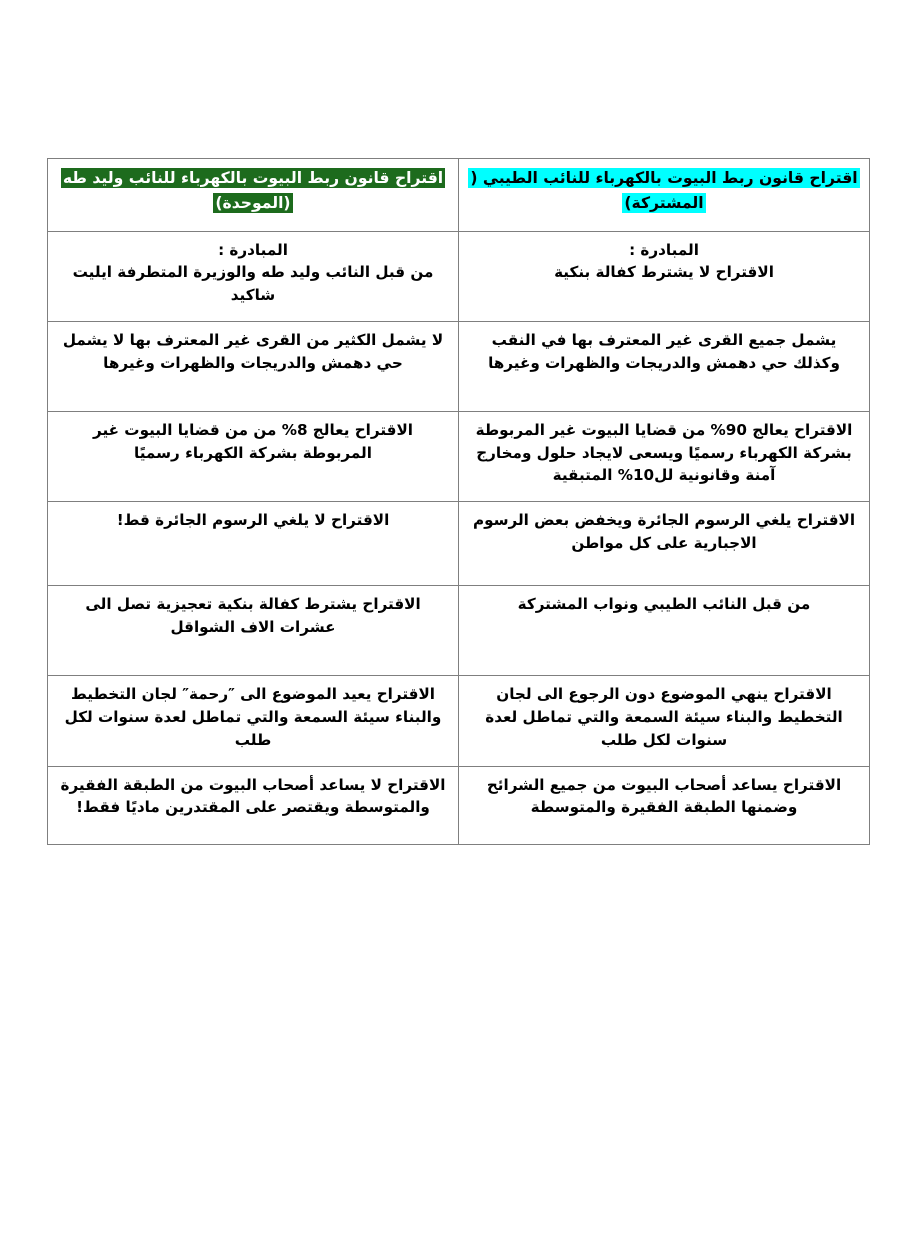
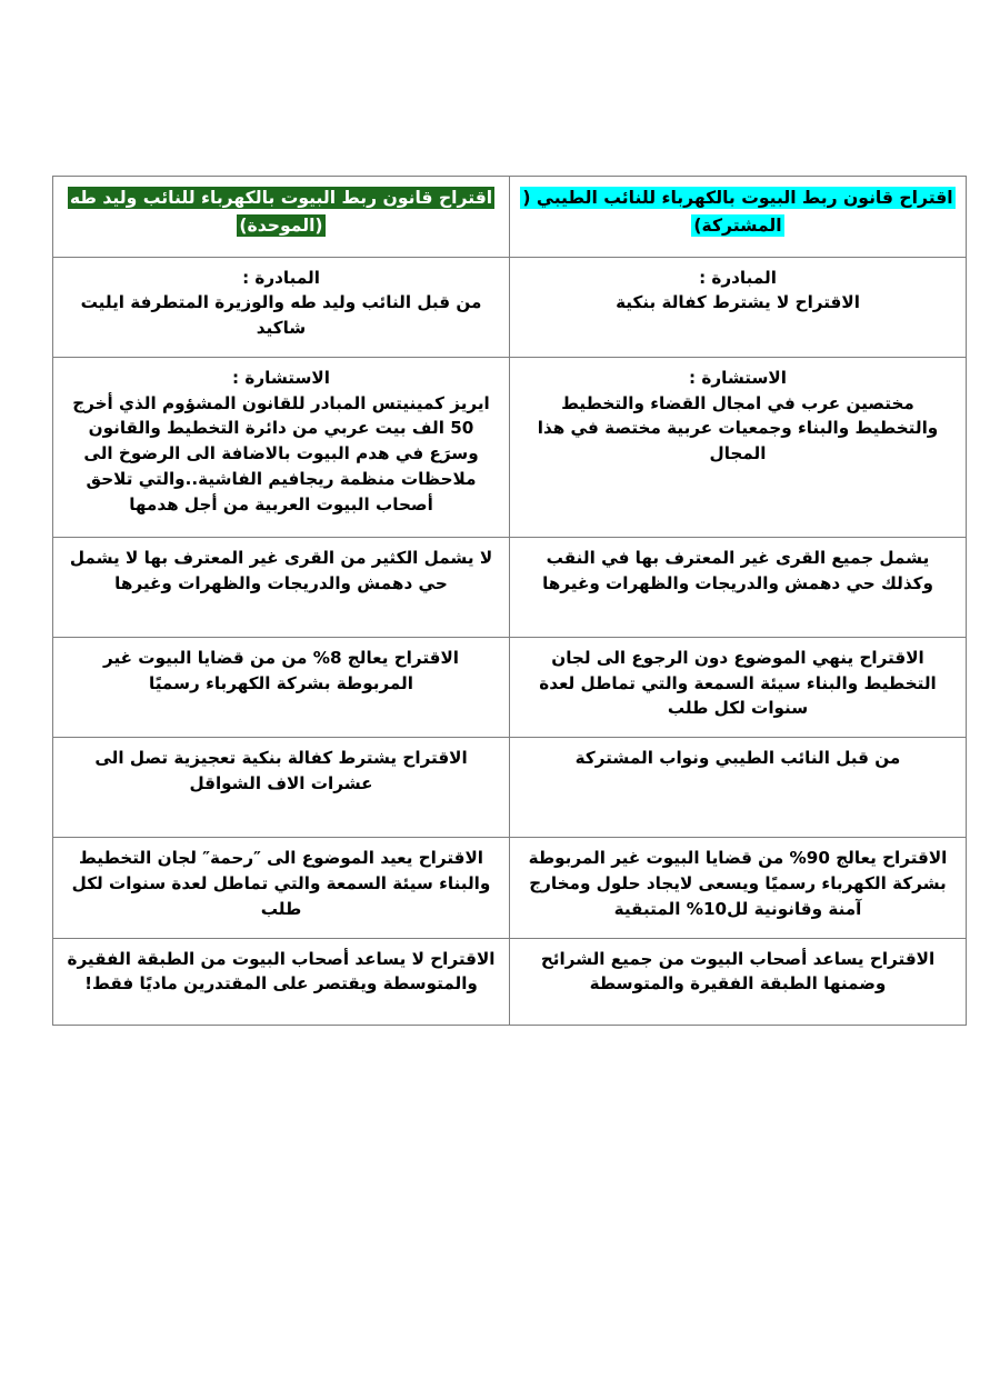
  اقتراح قانون ربط البيوت بالكهرباء للنائب الطيبي ( المشتركة)	اقتراح قانون ربط البيوت بالكهرباء للنائب وليد طه (الموحدة)
  المبادرة : الاقتراح لا يشترط كفالة بنكية	المبادرة : من قبل النائب وليد طه والوزيرة المتطرفة ايليت شاكيد
+ الاستشارة : مختصين عرب في امجال القضاء والتخطيط والتخطيط والبناء وجمعيات عربية مختصة في هذا المجال	الاستشارة : ايريز كمينيتس المبادر للقانون المشؤوم الذي أخرج 50 الف بيت عربي من دائرة التخطيط والقانون وسرَع في هدم البيوت بالاضافة الى الرضوخ الى ملاحظات منظمة ريجافيم الفاشية..والتي تلاحق أصحاب البيوت العربية من أجل هدمها
  يشمل جميع القرى غير المعترف بها في النقب وكذلك حي دهمش والدريجات والظهرات وغيرها	لا يشمل الكثير من القرى غير المعترف بها لا يشمل حي دهمش والدريجات والظهرات وغيرها
- الاقتراح يعالج 90% من قضايا البيوت غير المربوطة بشركة الكهرباء رسميًا ويسعى لايجاد حلول ومخارج آمنة وقانونية لل10% المتبقية	الاقتراح يعالج 8% من من قضايا البيوت غير المربوطة بشركة الكهرباء رسميًا
+ الاقتراح ينهي الموضوع دون الرجوع الى لجان التخطيط والبناء سيئة السمعة والتي تماطل لعدة سنوات لكل طلب	الاقتراح يعالج 8% من من قضايا البيوت غير المربوطة بشركة الكهرباء رسميًا
- الاقتراح يلغي الرسوم الجائرة ويخفض بعض الرسوم الاجبارية على كل مواطن	الاقتراح لا يلغي الرسوم الجائرة قط!
  من قبل النائب الطيبي ونواب المشتركة	الاقتراح يشترط كفالة بنكية تعجيزية تصل الى عشرات الاف الشواقل
- الاقتراح ينهي الموضوع دون الرجوع الى لجان التخطيط والبناء سيئة السمعة والتي تماطل لعدة سنوات لكل طلب	الاقتراح يعيد الموضوع الى ″رحمة″ لجان التخطيط والبناء سيئة السمعة والتي تماطل لعدة سنوات لكل طلب
+ الاقتراح يعالج 90% من قضايا البيوت غير المربوطة بشركة الكهرباء رسميًا ويسعى لايجاد حلول ومخارج آمنة وقانونية لل10% المتبقية	الاقتراح يعيد الموضوع الى ″رحمة″ لجان التخطيط والبناء سيئة السمعة والتي تماطل لعدة سنوات لكل طلب
  الاقتراح يساعد أصحاب البيوت من جميع الشرائح وضمنها الطبقة الفقيرة والمتوسطة	الاقتراح لا يساعد أصحاب البيوت من الطبقة الفقيرة والمتوسطة ويقتصر على المقتدرين ماديًا فقط!
